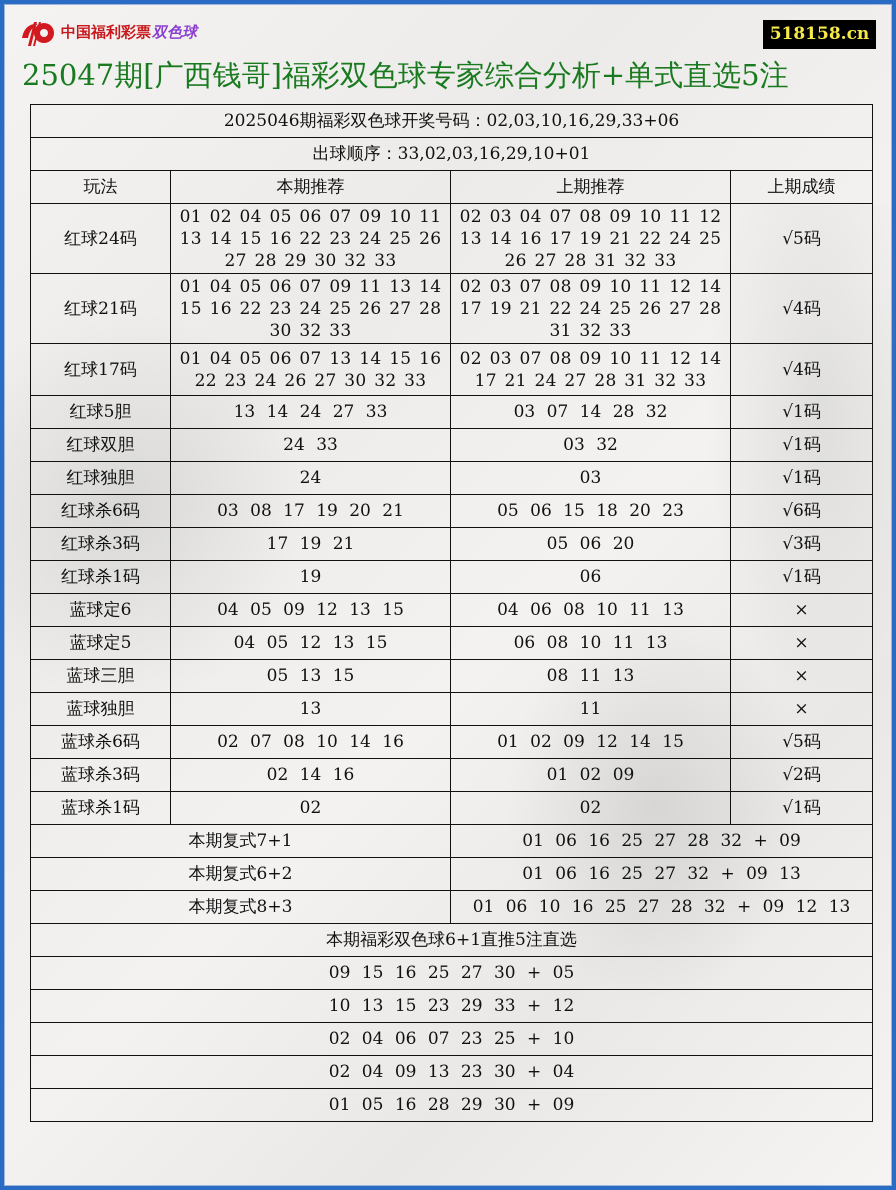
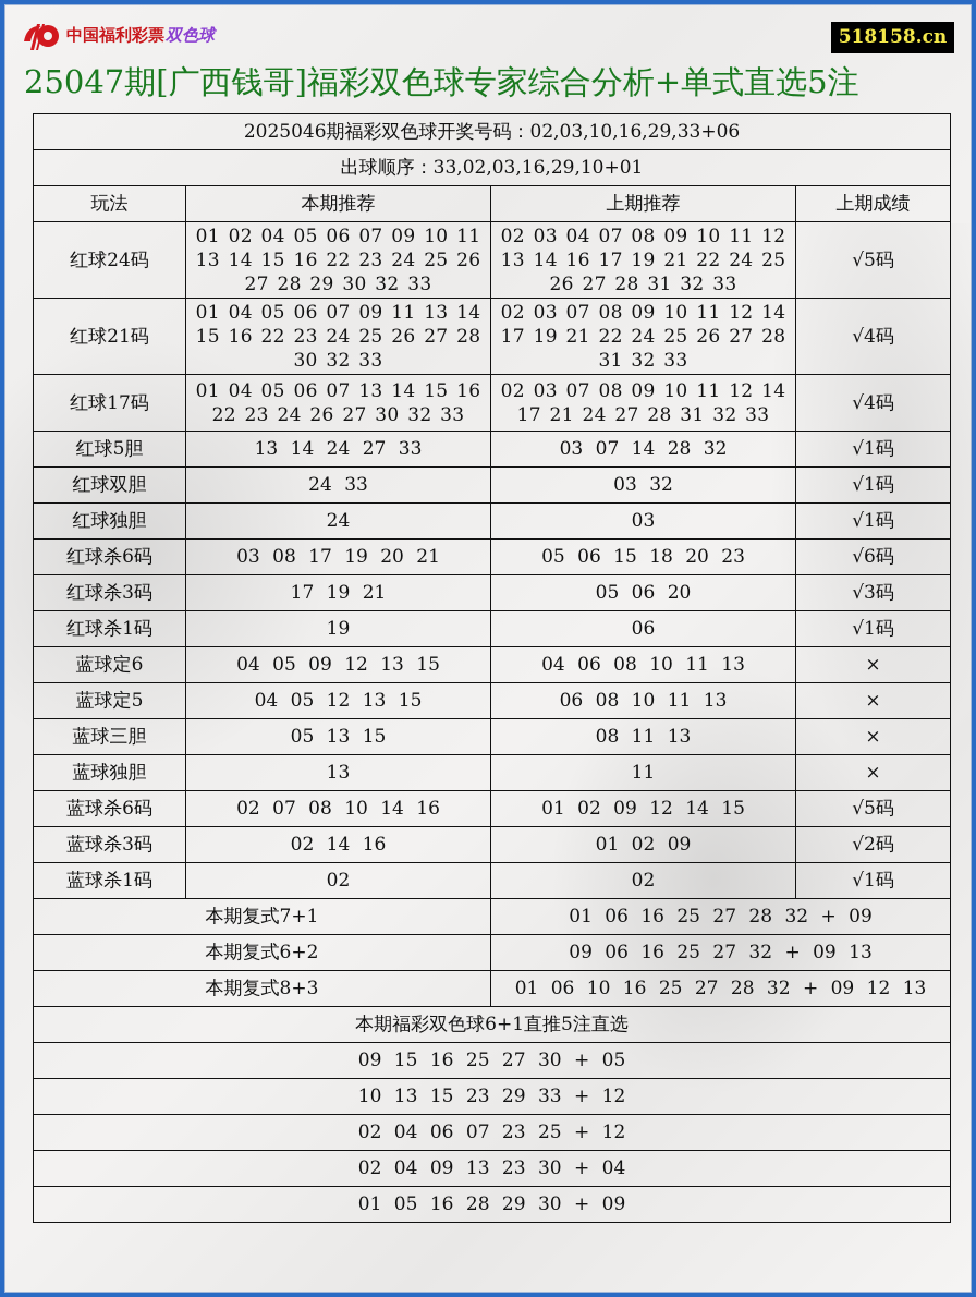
  中国福利彩票
  双色球
  518158.cn
  25047期[广西钱哥]福彩双色球专家综合分析+单式直选5注
  2025046期福彩双色球开奖号码：02,03,10,16,29,33+06
  出球顺序：33,02,03,16,29,10+01
  玩法	本期推荐	上期推荐	上期成绩
  红球24码	01 02 04 05 06 07 09 10 11 13 14 15 16 22 23 24 25 26 27 28 29 30 32 33	02 03 04 07 08 09 10 11 12 13 14 16 17 19 21 22 24 25 26 27 28 31 32 33	√5码
  红球21码	01 04 05 06 07 09 11 13 14 15 16 22 23 24 25 26 27 28 30 32 33	02 03 07 08 09 10 11 12 14 17 19 21 22 24 25 26 27 28 31 32 33	√4码
  红球17码	01 04 05 06 07 13 14 15 16 22 23 24 26 27 30 32 33	02 03 07 08 09 10 11 12 14 17 21 24 27 28 31 32 33	√4码
  红球5胆	13 14 24 27 33	03 07 14 28 32	√1码
  红球双胆	24 33	03 32	√1码
  红球独胆	24	03	√1码
  红球杀6码	03 08 17 19 20 21	05 06 15 18 20 23	√6码
  红球杀3码	17 19 21	05 06 20	√3码
  红球杀1码	19	06	√1码
  蓝球定6	04 05 09 12 13 15	04 06 08 10 11 13	×
  蓝球定5	04 05 12 13 15	06 08 10 11 13	×
  蓝球三胆	05 13 15	08 11 13	×
  蓝球独胆	13	11	×
  蓝球杀6码	02 07 08 10 14 16	01 02 09 12 14 15	√5码
  蓝球杀3码	02 14 16	01 02 09	√2码
  蓝球杀1码	02	02	√1码
  本期复式7+1	01 06 16 25 27 28 32 + 09
- 本期复式6+2	01 06 16 25 27 32 + 09 13
+ 本期复式6+2	09 06 16 25 27 32 + 09 13
  本期复式8+3	01 06 10 16 25 27 28 32 + 09 12 13
  本期福彩双色球6+1直推5注直选
  09 15 16 25 27 30 + 05
  10 13 15 23 29 33 + 12
- 02 04 06 07 23 25 + 10
+ 02 04 06 07 23 25 + 12
  02 04 09 13 23 30 + 04
  01 05 16 28 29 30 + 09
